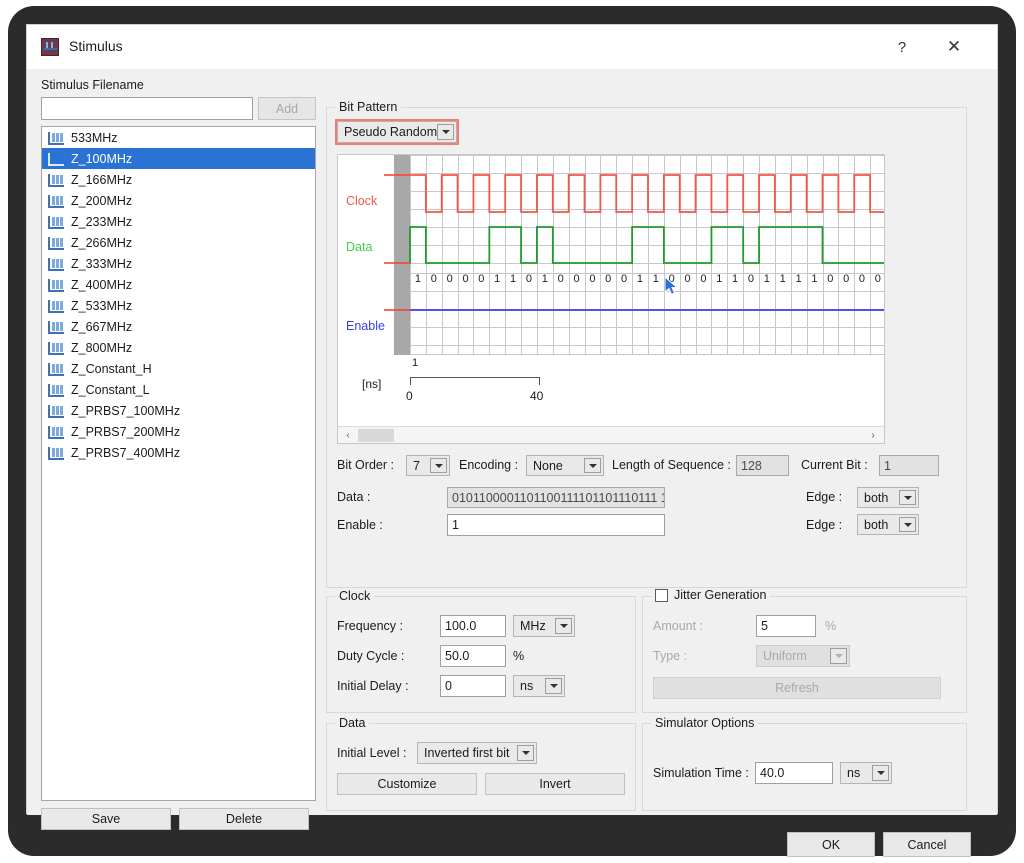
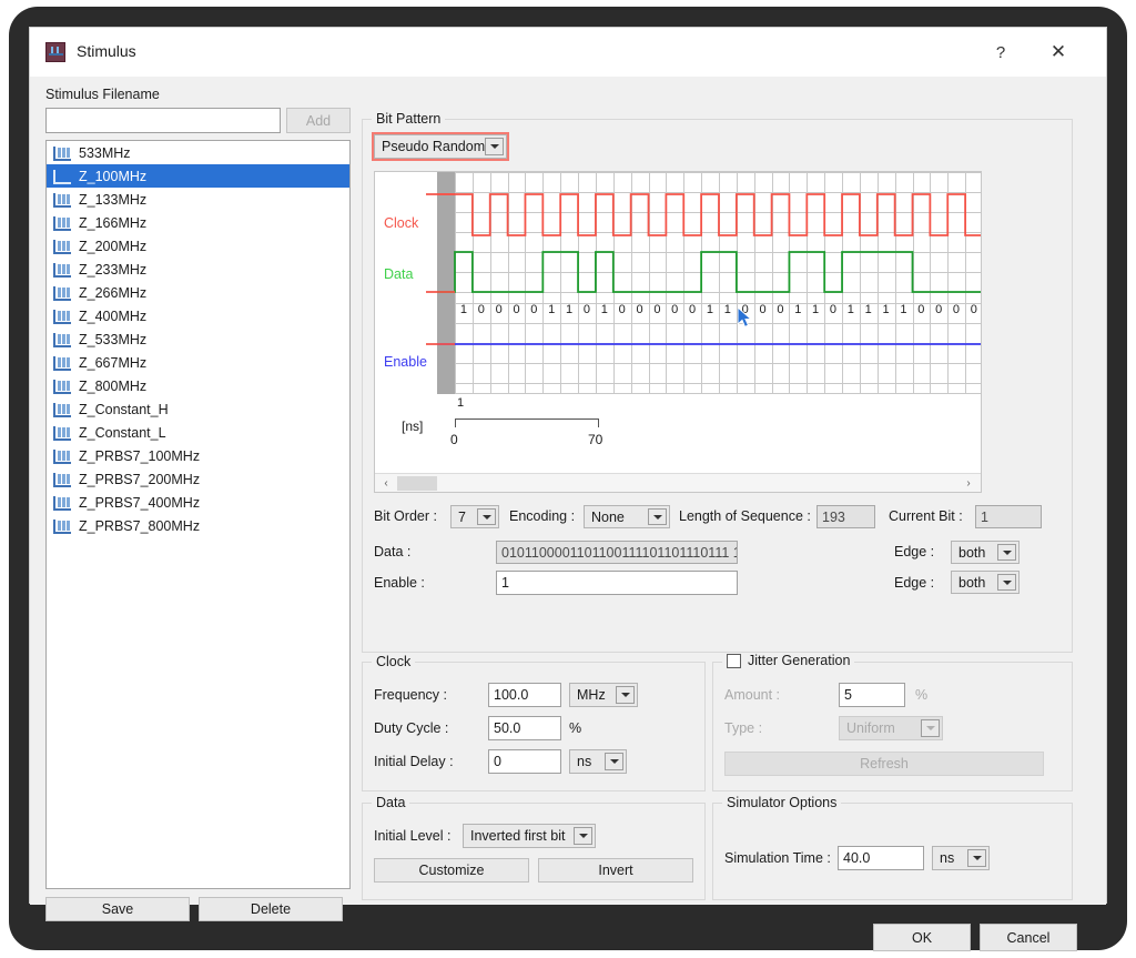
  Stimulus
  ?
  ✕
  Stimulus Filename
  Add
  533MHz
  Z_100MHz
+ Z_133MHz
  Z_166MHz
  Z_200MHz
  Z_233MHz
  Z_266MHz
- Z_333MHz
  Z_400MHz
  Z_533MHz
  Z_667MHz
  Z_800MHz
  Z_Constant_H
  Z_Constant_L
  Z_PRBS7_100MHz
  Z_PRBS7_200MHz
  Z_PRBS7_400MHz
+ Z_PRBS7_800MHz
  Save
  Delete
  Bit Pattern
  Pseudo Random
  Clock
  Data
  Enable
  1
  0
  0
  0
  0
  1
  1
  0
  1
  0
  0
  0
  0
  0
  1
  1
  0
  0
  0
  1
  1
  0
  1
  1
  1
  1
  0
  0
  0
  0
  1
  [ns]
  0
- 40
+ 70
  ‹
  ›
  Bit Order :
  7
  Encoding :
  None
  Length of Sequence :
- 128
+ 193
  Current Bit :
  1
  Data :
  0101100001101100111101101110111 1
  Edge :
  both
  Enable :
  1
  Edge :
  both
  Clock
  Frequency :
  100.0
  MHz
  Duty Cycle :
  50.0
  %
  Initial Delay :
  0
  ns
  Jitter Generation
  Amount :
  5
  %
  Type :
  Uniform
  Refresh
  Data
  Initial Level :
  Inverted first bit
  Customize
  Invert
  Simulator Options
  Simulation Time :
  40.0
  ns
  OK
  Cancel
